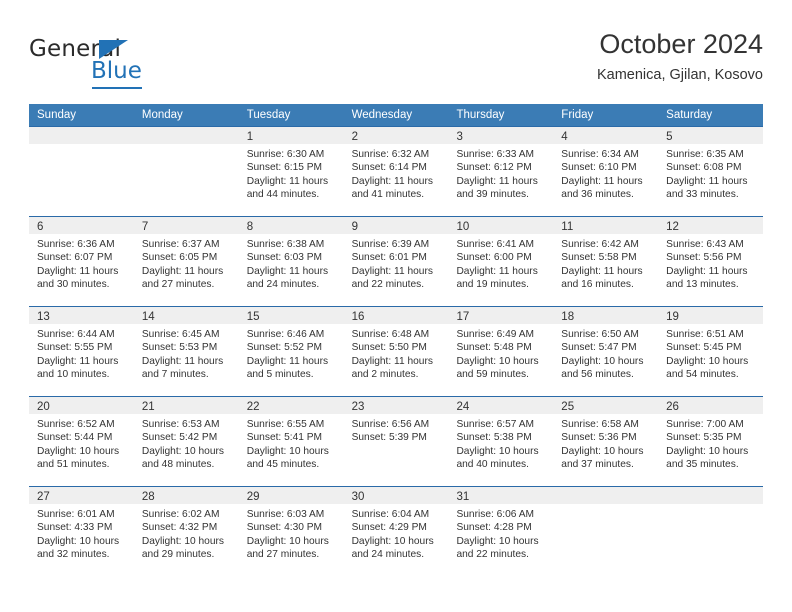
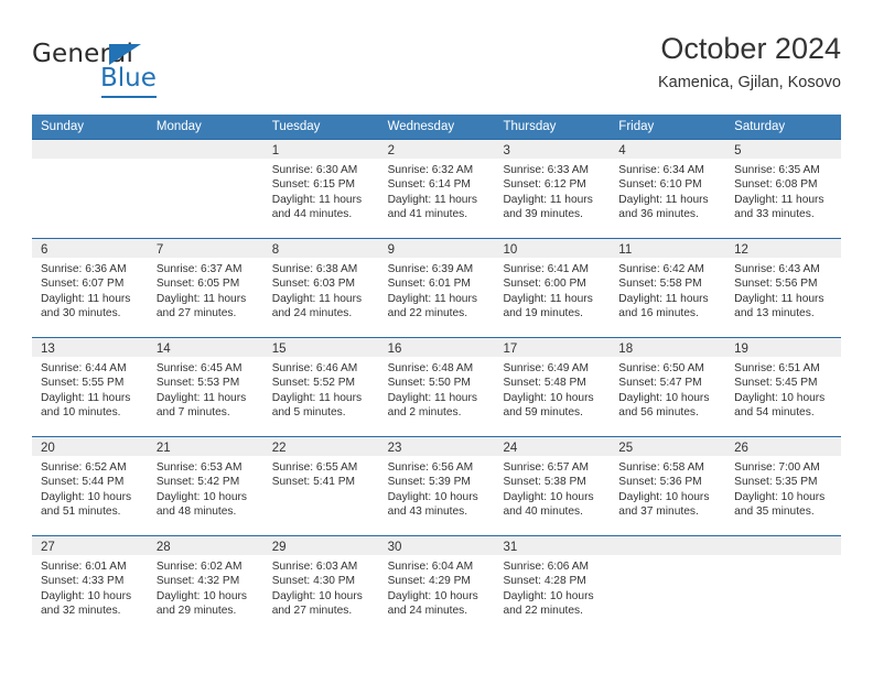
  General
  Blue
  October 2024
  Kamenica, Gjilan, Kosovo
  Sunday
  Monday
  Tuesday
  Wednesday
  Thursday
  Friday
  Saturday
  1
  Sunrise: 6:30 AM
  Sunset: 6:15 PM
  Daylight: 11 hours and 44 minutes.
  2
  Sunrise: 6:32 AM
  Sunset: 6:14 PM
  Daylight: 11 hours and 41 minutes.
  3
  Sunrise: 6:33 AM
  Sunset: 6:12 PM
  Daylight: 11 hours and 39 minutes.
  4
  Sunrise: 6:34 AM
  Sunset: 6:10 PM
  Daylight: 11 hours and 36 minutes.
  5
  Sunrise: 6:35 AM
  Sunset: 6:08 PM
  Daylight: 11 hours and 33 minutes.
  6
  Sunrise: 6:36 AM
  Sunset: 6:07 PM
  Daylight: 11 hours and 30 minutes.
  7
  Sunrise: 6:37 AM
  Sunset: 6:05 PM
  Daylight: 11 hours and 27 minutes.
  8
  Sunrise: 6:38 AM
  Sunset: 6:03 PM
  Daylight: 11 hours and 24 minutes.
  9
  Sunrise: 6:39 AM
  Sunset: 6:01 PM
  Daylight: 11 hours and 22 minutes.
  10
  Sunrise: 6:41 AM
  Sunset: 6:00 PM
  Daylight: 11 hours and 19 minutes.
  11
  Sunrise: 6:42 AM
  Sunset: 5:58 PM
  Daylight: 11 hours and 16 minutes.
  12
  Sunrise: 6:43 AM
  Sunset: 5:56 PM
  Daylight: 11 hours and 13 minutes.
  13
  Sunrise: 6:44 AM
  Sunset: 5:55 PM
  Daylight: 11 hours and 10 minutes.
  14
  Sunrise: 6:45 AM
  Sunset: 5:53 PM
  Daylight: 11 hours and 7 minutes.
  15
  Sunrise: 6:46 AM
  Sunset: 5:52 PM
  Daylight: 11 hours and 5 minutes.
  16
  Sunrise: 6:48 AM
  Sunset: 5:50 PM
  Daylight: 11 hours and 2 minutes.
  17
  Sunrise: 6:49 AM
  Sunset: 5:48 PM
  Daylight: 10 hours and 59 minutes.
  18
  Sunrise: 6:50 AM
  Sunset: 5:47 PM
  Daylight: 10 hours and 56 minutes.
  19
  Sunrise: 6:51 AM
  Sunset: 5:45 PM
  Daylight: 10 hours and 54 minutes.
  20
  Sunrise: 6:52 AM
  Sunset: 5:44 PM
  Daylight: 10 hours and 51 minutes.
  21
  Sunrise: 6:53 AM
  Sunset: 5:42 PM
  Daylight: 10 hours and 48 minutes.
  22
  Sunrise: 6:55 AM
  Sunset: 5:41 PM
- Daylight: 10 hours and 45 minutes.
  23
  Sunrise: 6:56 AM
  Sunset: 5:39 PM
+ Daylight: 10 hours and 43 minutes.
  24
  Sunrise: 6:57 AM
  Sunset: 5:38 PM
  Daylight: 10 hours and 40 minutes.
  25
  Sunrise: 6:58 AM
  Sunset: 5:36 PM
  Daylight: 10 hours and 37 minutes.
  26
  Sunrise: 7:00 AM
  Sunset: 5:35 PM
  Daylight: 10 hours and 35 minutes.
  27
  Sunrise: 6:01 AM
  Sunset: 4:33 PM
  Daylight: 10 hours and 32 minutes.
  28
  Sunrise: 6:02 AM
  Sunset: 4:32 PM
  Daylight: 10 hours and 29 minutes.
  29
  Sunrise: 6:03 AM
  Sunset: 4:30 PM
  Daylight: 10 hours and 27 minutes.
  30
  Sunrise: 6:04 AM
  Sunset: 4:29 PM
  Daylight: 10 hours and 24 minutes.
  31
  Sunrise: 6:06 AM
  Sunset: 4:28 PM
  Daylight: 10 hours and 22 minutes.
